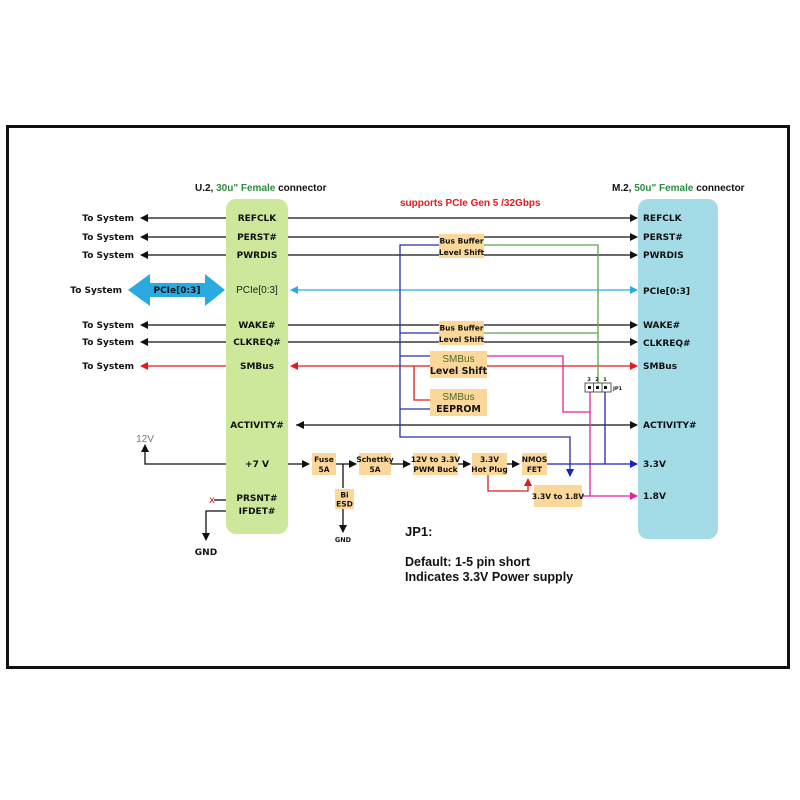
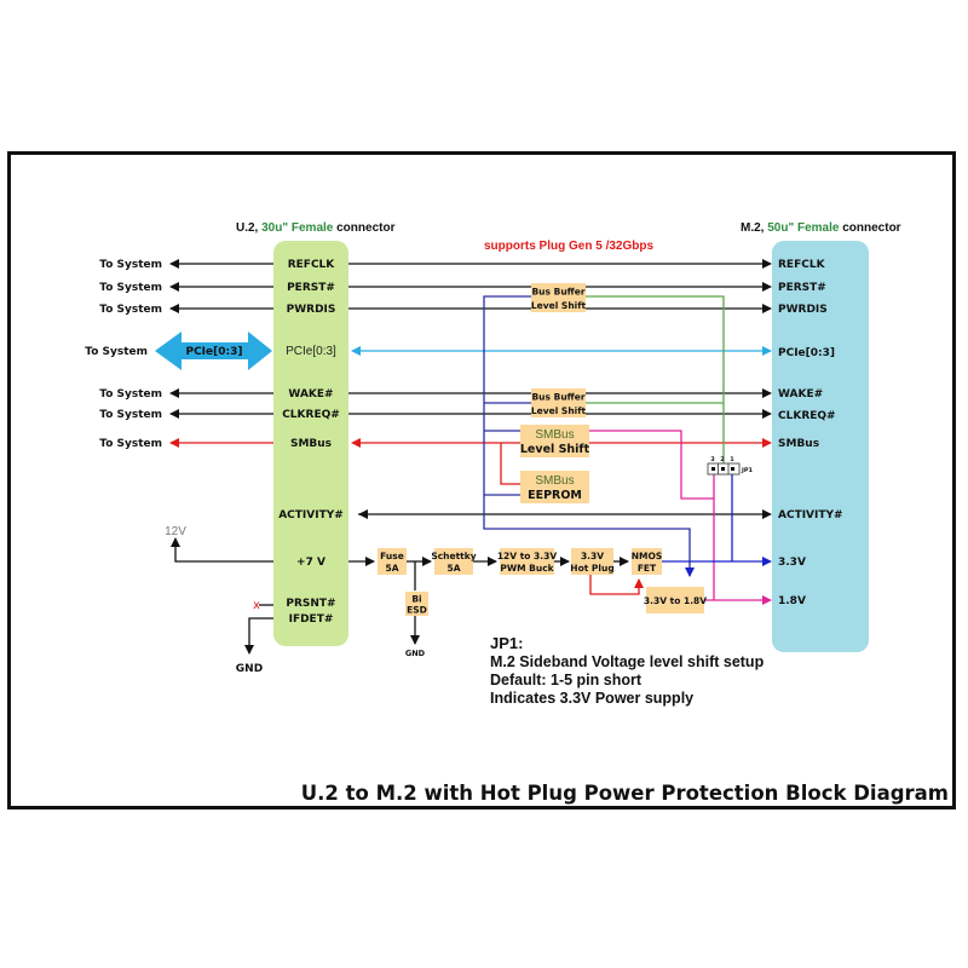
  U.2, 30u" Female connector
  M.2, 50u" Female connector
- supports PCIe Gen 5 /32Gbps
+ supports Plug Gen 5 /32Gbps
  PCIe[0:3]
  Bus Buffer
  Level Shift
  Bus Buffer
  Level Shift
  SMBus
  Level Shift
  SMBus
  EEPROM
  Fuse
  5A
  Schettky
  5A
  Bi
  ESD
  12V to 3.3V
  PWM Buck
  3.3V
  Hot Plug
  NMOS
  FET
  3.3V to 1.8V
  To System
  To System
  To System
  To System
  To System
  To System
  To System
  REFCLK
  PERST#
  PWRDIS
  PCIe[0:3]
  WAKE#
  CLKREQ#
  SMBus
  ACTIVITY#
  +7 V
  PRSNT#
  IFDET#
  REFCLK
  PERST#
  PWRDIS
  PCIe[0:3]
  WAKE#
  CLKREQ#
  SMBus
  ACTIVITY#
  3.3V
  1.8V
  12V
  GND
  GND
  x
  JP1:
+ M.2 Sideband Voltage level shift setup
  Default: 1-5 pin short
  Indicates 3.3V Power supply
+ U.2 to M.2 with Hot Plug Power Protection Block Diagram
